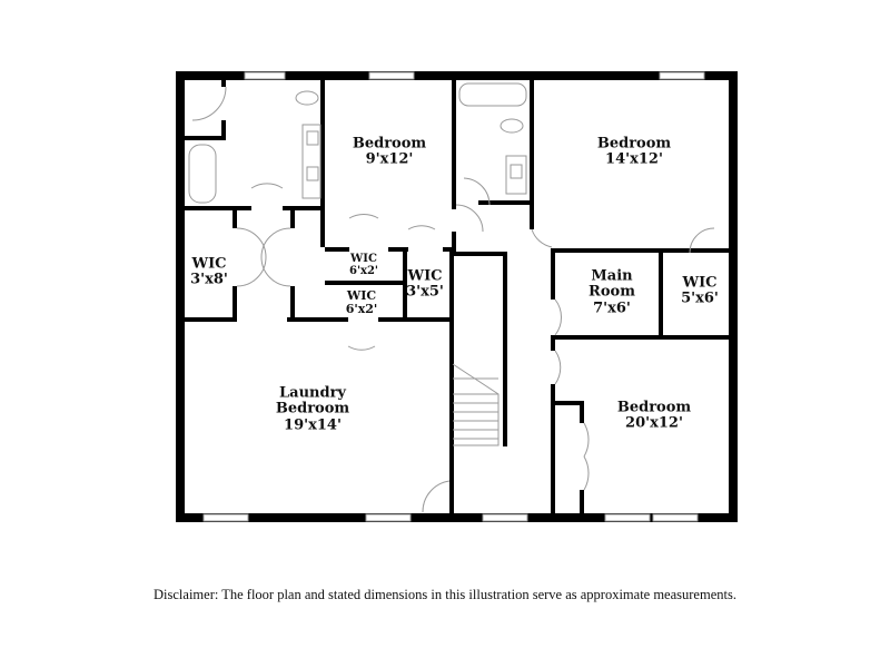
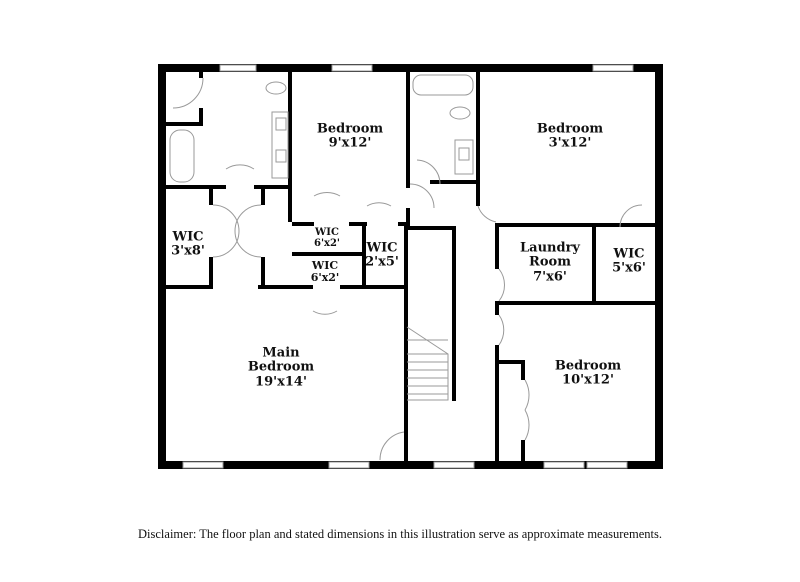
  Bedroom
  9'x12'
  Bedroom
- 14'x12'
+ 3'x12'
  WIC
  3'x8'
  WIC
  6'x2'
  WIC
- 3'x5'
+ 2'x5'
  WIC
  6'x2'
- Main
+ Laundry
  Room
  7'x6'
  WIC
  5'x6'
- Laundry
+ Main
  Bedroom
  19'x14'
  Bedroom
- 20'x12'
+ 10'x12'
  Disclaimer: The floor plan and stated dimensions in this illustration serve as approximate measurements.
